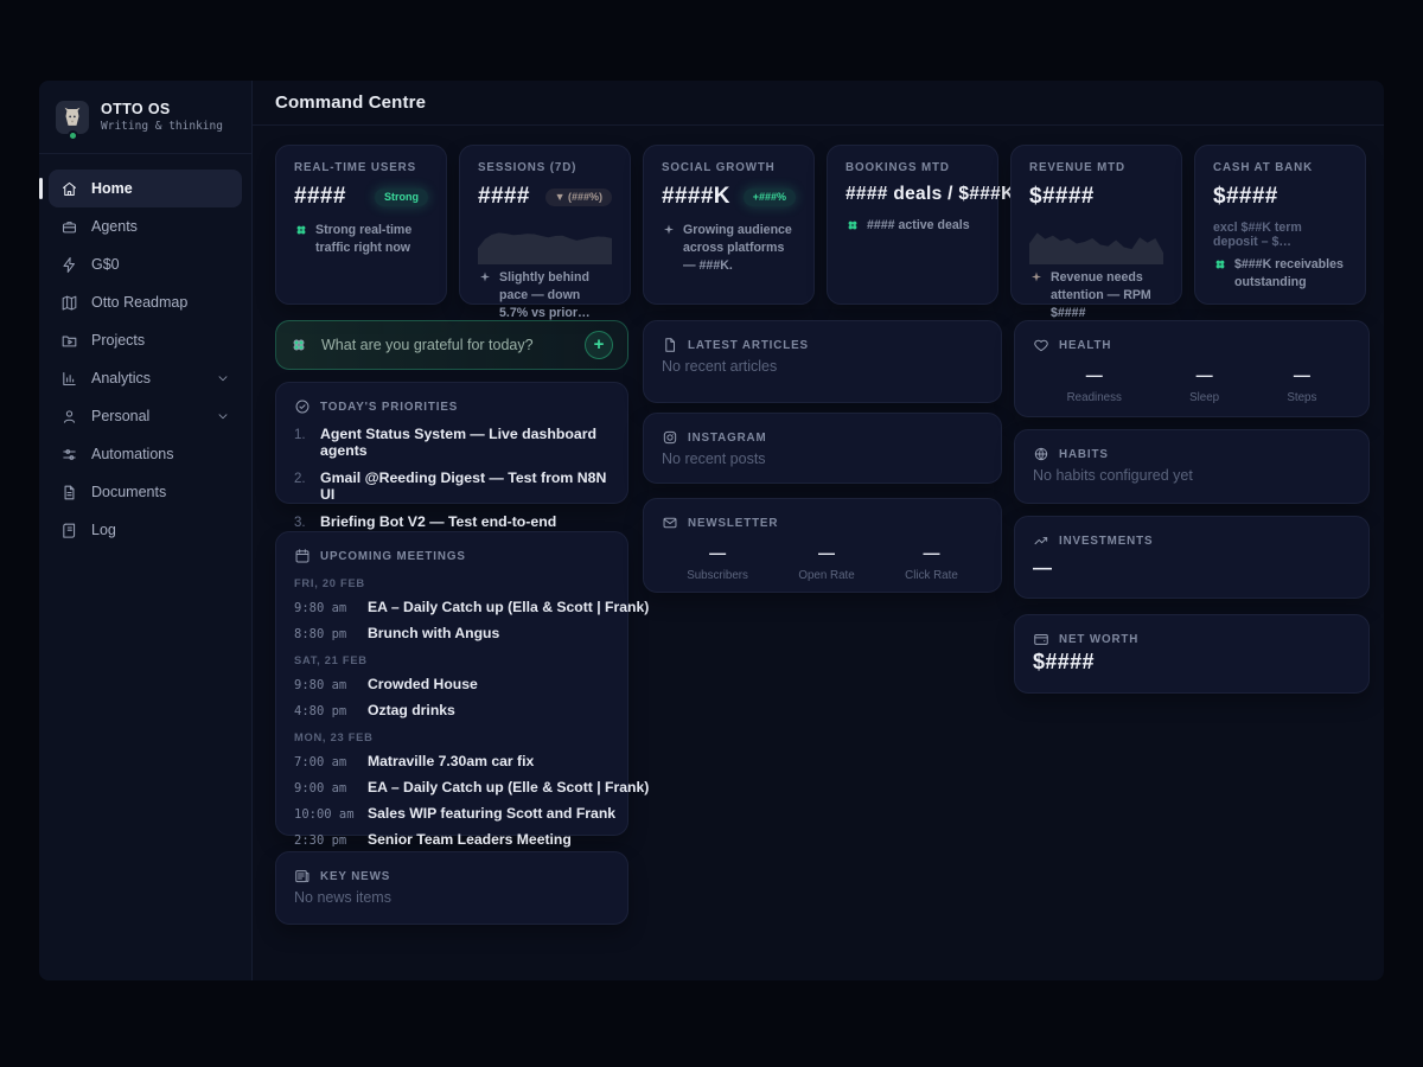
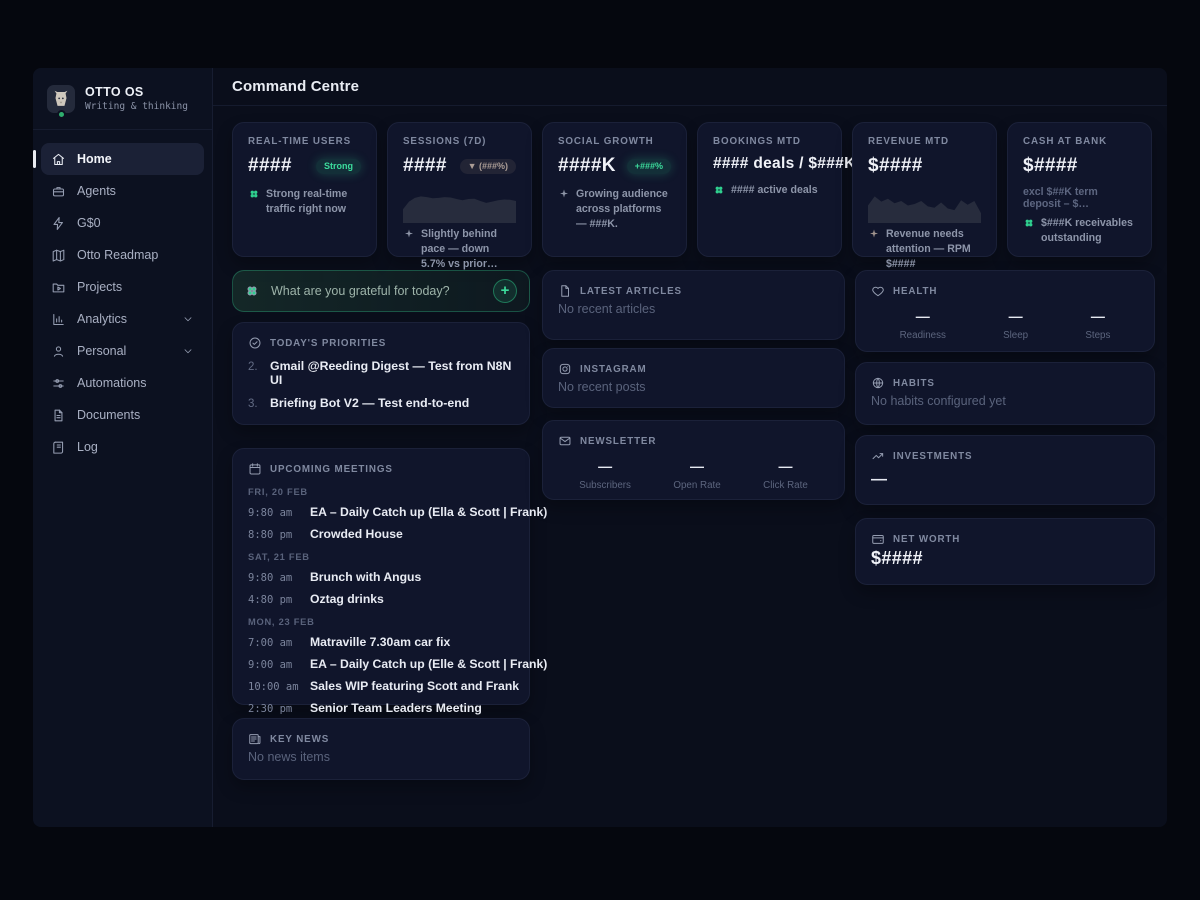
  OTTO OS
  Writing & thinking
  Home
  Agents
  G$0
  Otto Readmap
  Projects
  Analytics
  Personal
  Automations
  Documents
  Log
  Command Centre
  REAL-TIME USERS
  ####
  Strong
  Strong real-time traffic right now
  SESSIONS (7D)
  ####
  ▼ (###%)
  Slightly behind pace — down 5.7% vs prior…
  SOCIAL GROWTH
  ####K
  +###%
  Growing audience across platforms — ###K.
  BOOKINGS MTD
  #### deals / $###K
  #### active deals
  REVENUE MTD
  $####
  Revenue needs attention — RPM $####
  CASH AT BANK
  $####
  excl $##K term deposit – $…
  $###K receivables outstanding
  What are you grateful for today?
  +
  TODAY'S PRIORITIES
- 1.
- Agent Status System — Live dashboard agents
  2.
  Gmail @Reeding Digest — Test from N8N UI
  3.
  Briefing Bot V2 — Test end-to-end
  UPCOMING MEETINGS
  FRI, 20 FEB
  9:80 am
  EA – Daily Catch up (Ella & Scott | Frank)
  8:80 pm
- Brunch with Angus
+ Crowded House
  SAT, 21 FEB
  9:80 am
- Crowded House
+ Brunch with Angus
  4:80 pm
  Oztag drinks
  MON, 23 FEB
  7:00 am
  Matraville 7.30am car fix
  9:00 am
  EA – Daily Catch up (Elle & Scott | Frank)
  10:00 am
  Sales WIP featuring Scott and Frank
  2:30 pm
  Senior Team Leaders Meeting
  KEY NEWS
  No news items
  LATEST ARTICLES
  No recent articles
  INSTAGRAM
  No recent posts
  NEWSLETTER
  —
  Subscribers
  —
  Open Rate
  —
  Click Rate
  HEALTH
  —
  Readiness
  —
  Sleep
  —
  Steps
  HABITS
  No habits configured yet
  INVESTMENTS
  —
  NET WORTH
  $####
